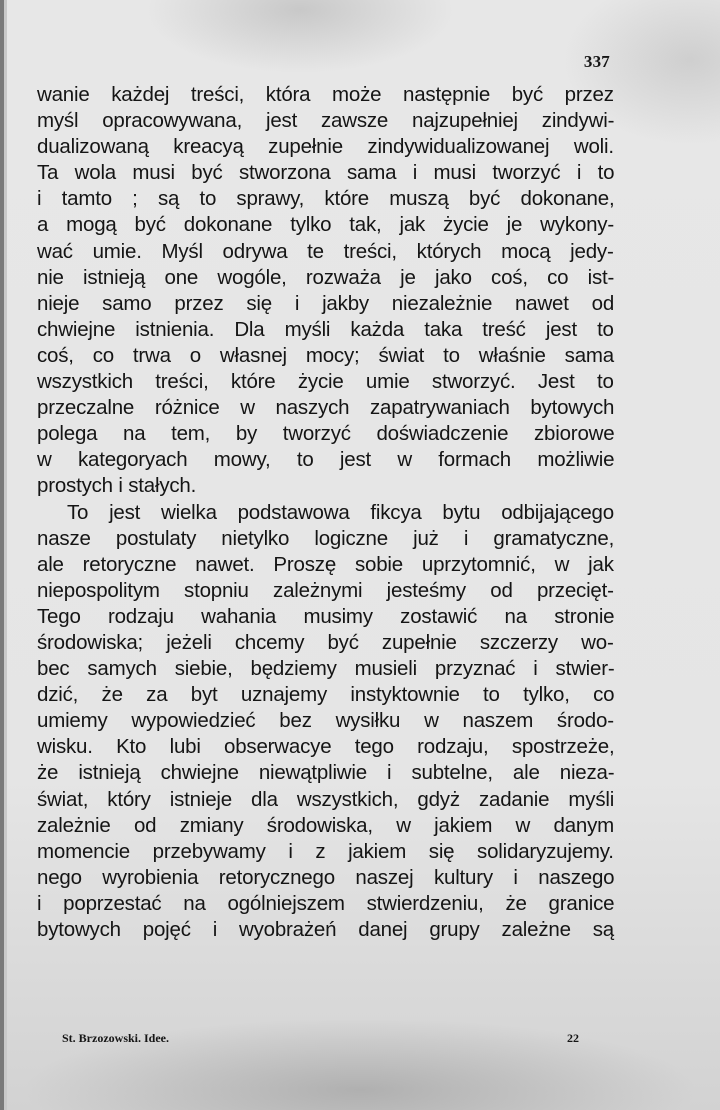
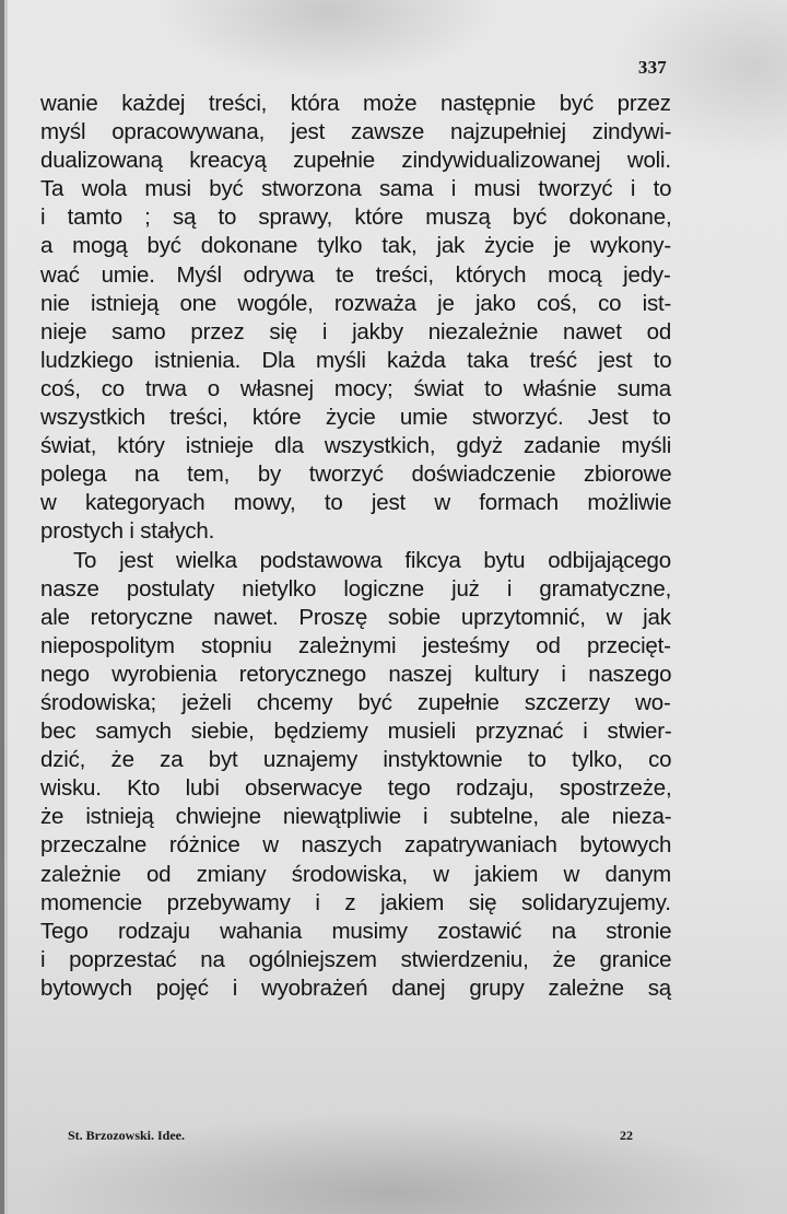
  337
  wanie każdej treści, która może następnie być przez
  myśl opracowywana, jest zawsze najzupełniej zindywi-
  dualizowaną kreacyą zupełnie zindywidualizowanej woli.
  Ta wola musi być stworzona sama i musi tworzyć i to
  i tamto ; są to sprawy, które muszą być dokonane,
  a mogą być dokonane tylko tak, jak życie je wykony-
  wać umie. Myśl odrywa te treści, których mocą jedy-
  nie istnieją one wogóle, rozważa je jako coś, co ist-
  nieje samo przez się i jakby niezależnie nawet od
- chwiejne istnienia. Dla myśli każda taka treść jest to
+ ludzkiego istnienia. Dla myśli każda taka treść jest to
- coś, co trwa o własnej mocy; świat to właśnie sama
+ coś, co trwa o własnej mocy; świat to właśnie suma
  wszystkich treści, które życie umie stworzyć. Jest to
- przeczalne różnice w naszych zapatrywaniach bytowych
+ świat, który istnieje dla wszystkich, gdyż zadanie myśli
  polega na tem, by tworzyć doświadczenie zbiorowe
  w kategoryach mowy, to jest w formach możliwie
  prostych i stałych.
  To jest wielka podstawowa fikcya bytu odbijającego
  nasze postulaty nietylko logiczne już i gramatyczne,
  ale retoryczne nawet. Proszę sobie uprzytomnić, w jak
  niepospolitym stopniu zależnymi jesteśmy od przecięt-
- Tego rodzaju wahania musimy zostawić na stronie
+ nego wyrobienia retorycznego naszej kultury i naszego
  środowiska; jeżeli chcemy być zupełnie szczerzy wo-
  bec samych siebie, będziemy musieli przyznać i stwier-
  dzić, że za byt uznajemy instyktownie to tylko, co
- umiemy wypowiedzieć bez wysiłku w naszem środo-
  wisku. Kto lubi obserwacye tego rodzaju, spostrzeże,
  że istnieją chwiejne niewątpliwie i subtelne, ale nieza-
- świat, który istnieje dla wszystkich, gdyż zadanie myśli
+ przeczalne różnice w naszych zapatrywaniach bytowych
  zależnie od zmiany środowiska, w jakiem w danym
  momencie przebywamy i z jakiem się solidaryzujemy.
- nego wyrobienia retorycznego naszej kultury i naszego
+ Tego rodzaju wahania musimy zostawić na stronie
  i poprzestać na ogólniejszem stwierdzeniu, że granice
  bytowych pojęć i wyobrażeń danej grupy zależne są
  St. Brzozowski. Idee.
  22
